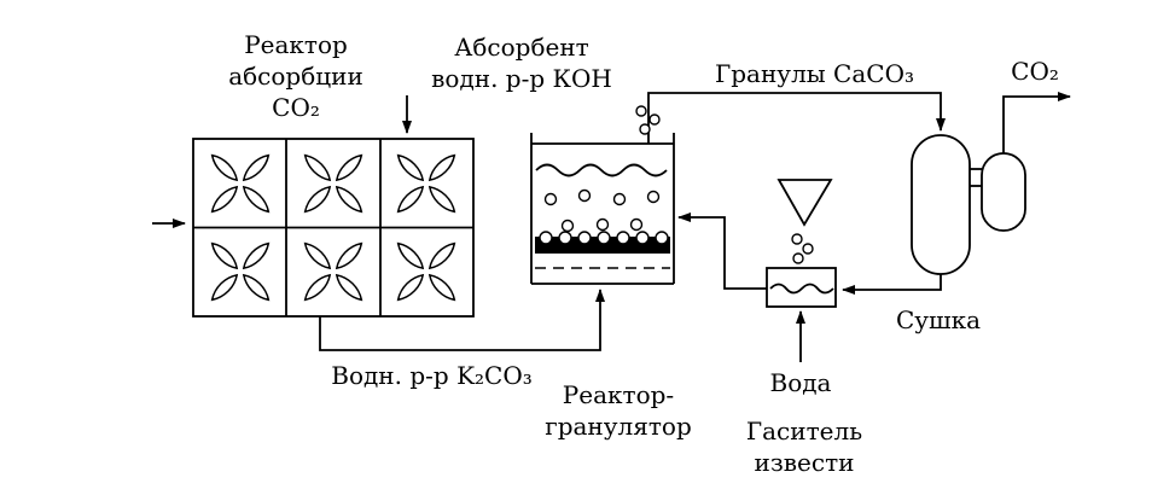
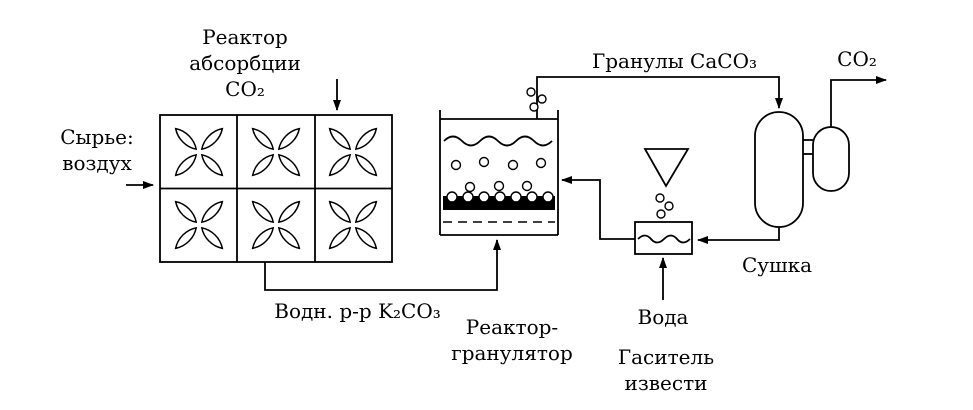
  Реактор
  абсорбции
  CO₂
- Абсорбент
- водн. р-р КОН
  Гранулы CaCO₃
  CO₂
+ Сырье:
+ воздух
  Водн. р-р K₂CO₃
  Реактор-
  гранулятор
  Сушка
  Вода
  Гаситель
  извести
